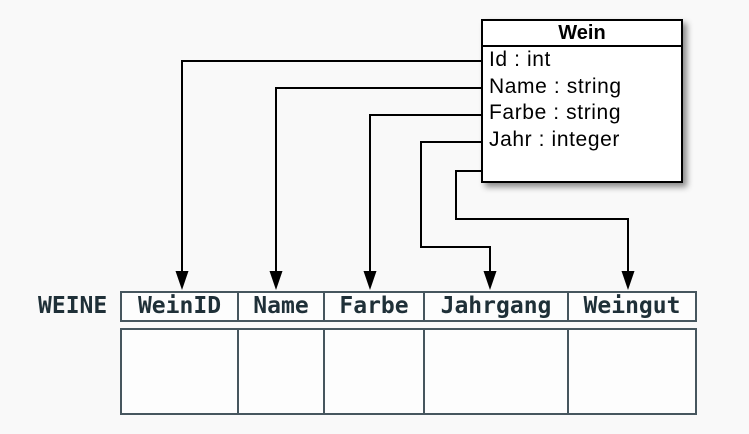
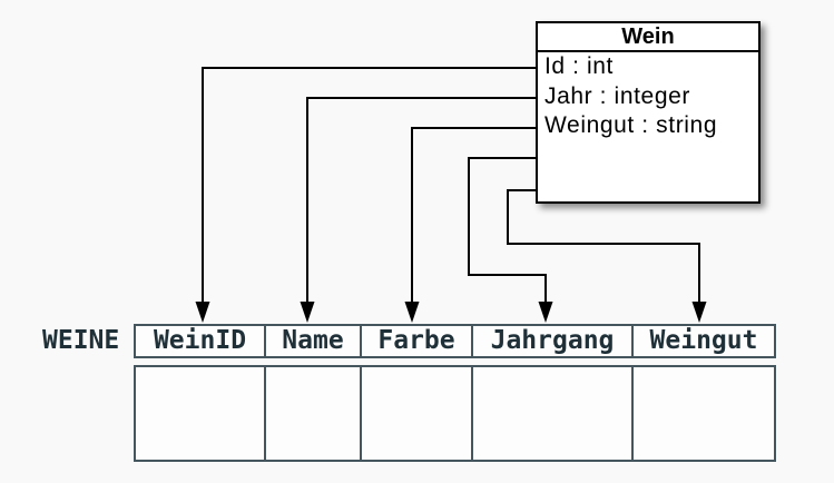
  Wein
  Id : int
- Name : string
- Farbe : string
  Jahr : integer
+ Weingut : string
  WEINE
  WeinID
  Name
  Farbe
  Jahrgang
  Weingut
